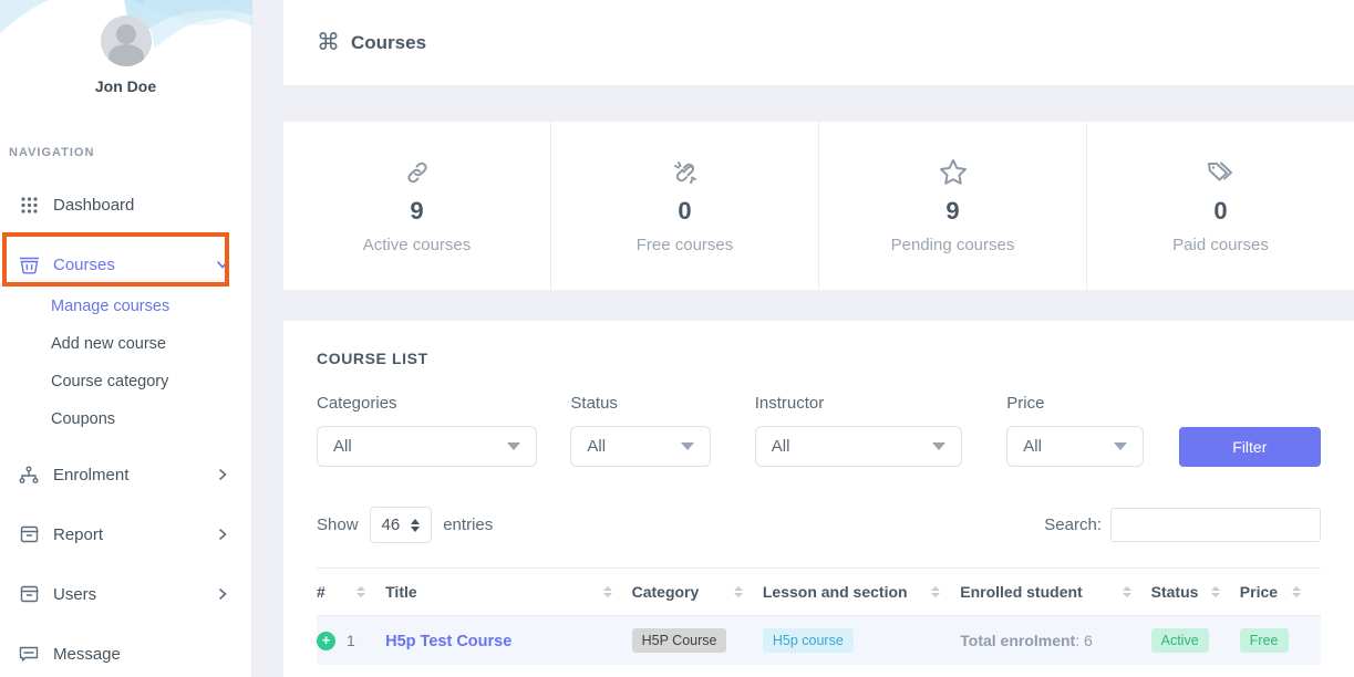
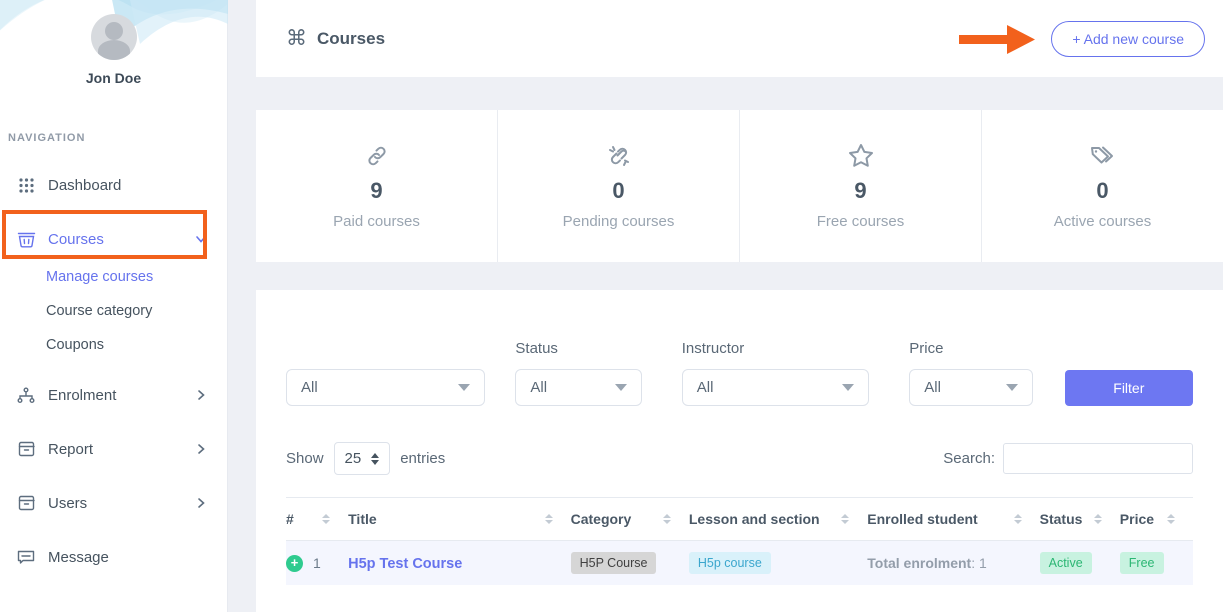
  Jon Doe
  NAVIGATION
  Dashboard
  Courses
  Manage courses
- Add new course
  Course category
  Coupons
  Enrolment
  Report
  Users
  Message
  ⌘
  Courses
+ + Add new course
  9
- Active courses
+ Paid courses
  0
- Free courses
+ Pending courses
  9
- Pending courses
+ Free courses
  0
- Paid courses
+ Active courses
- COURSE LIST
- Categories
  All
  Status
  All
  Instructor
  All
  Price
  All
  Filter
  Show
- 46
+ 25
  entries
  Search:
  #	Title	Category	Lesson and section	Enrolled student	Status	Price
- + 1	H5p Test Course	H5P Course	H5p course	Total enrolment: 6	Active	Free
+ + 1	H5p Test Course	H5P Course	H5p course	Total enrolment: 1	Active	Free
